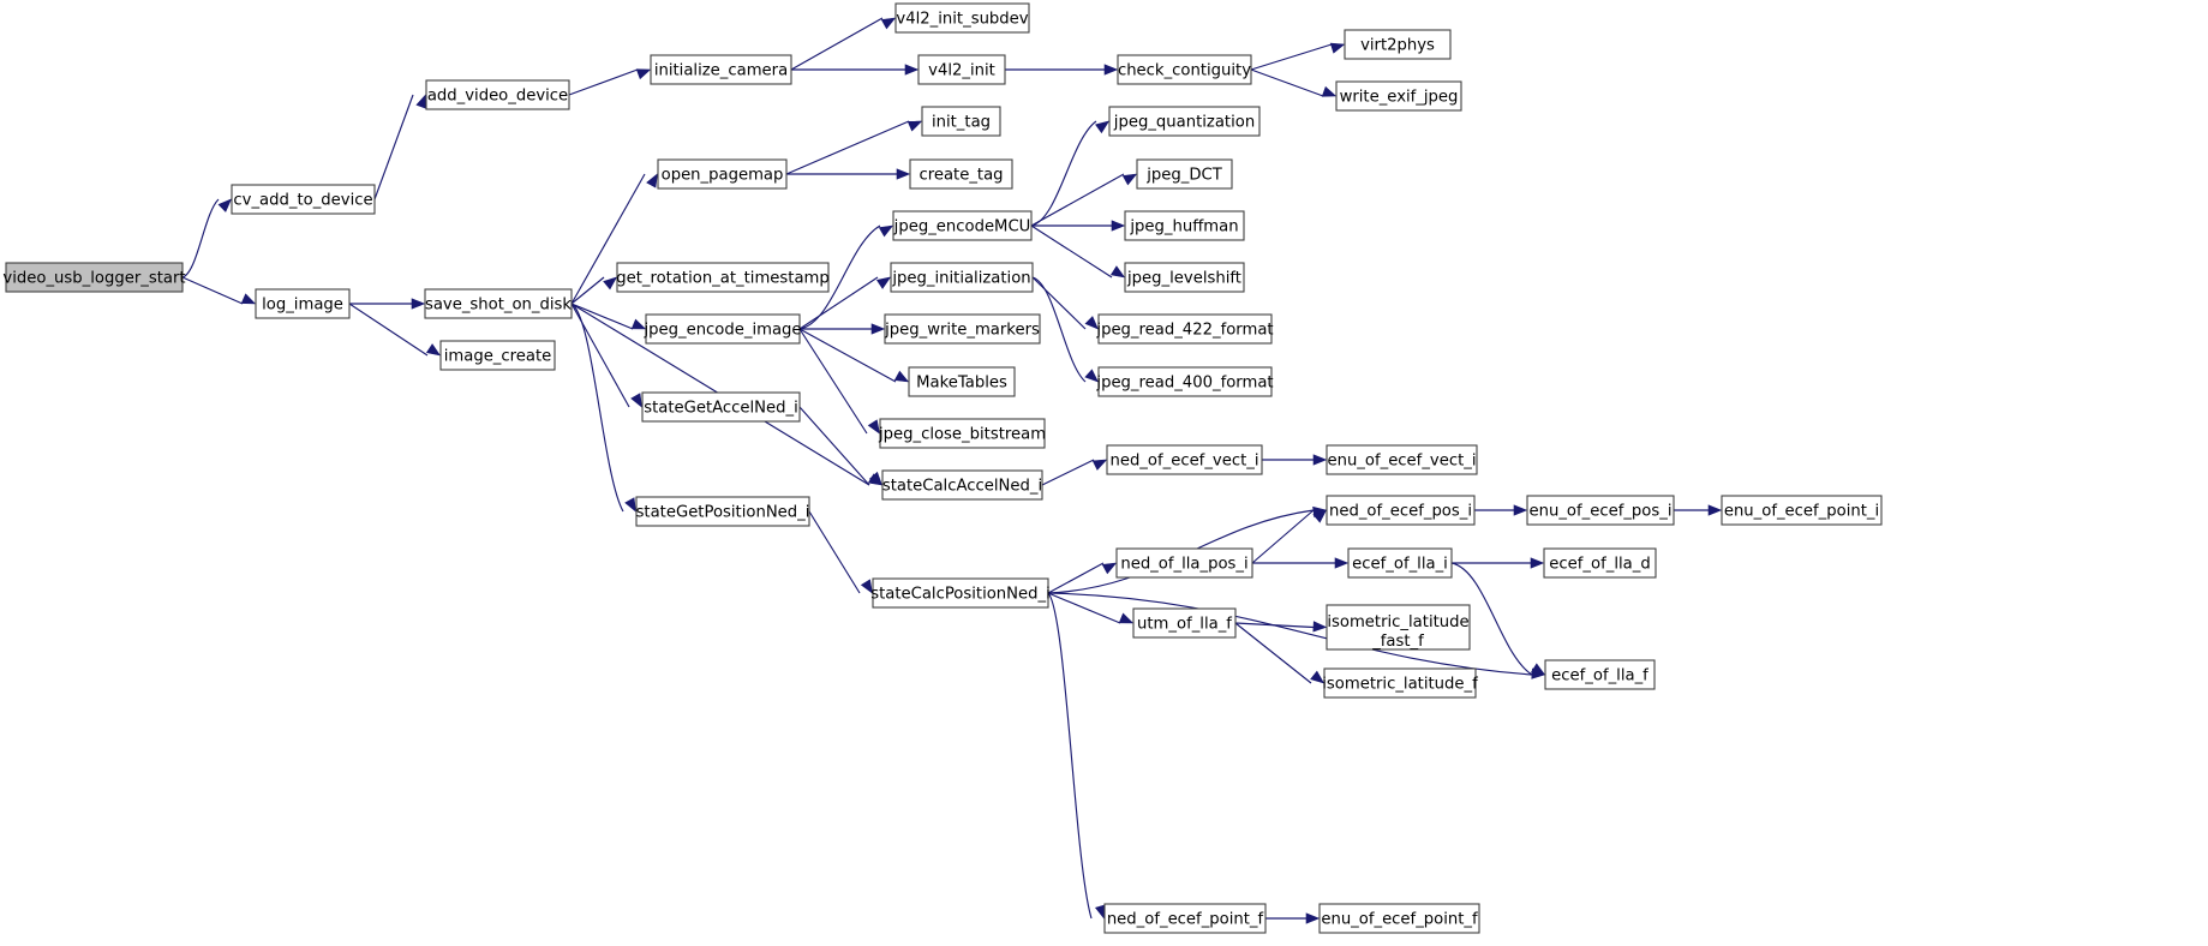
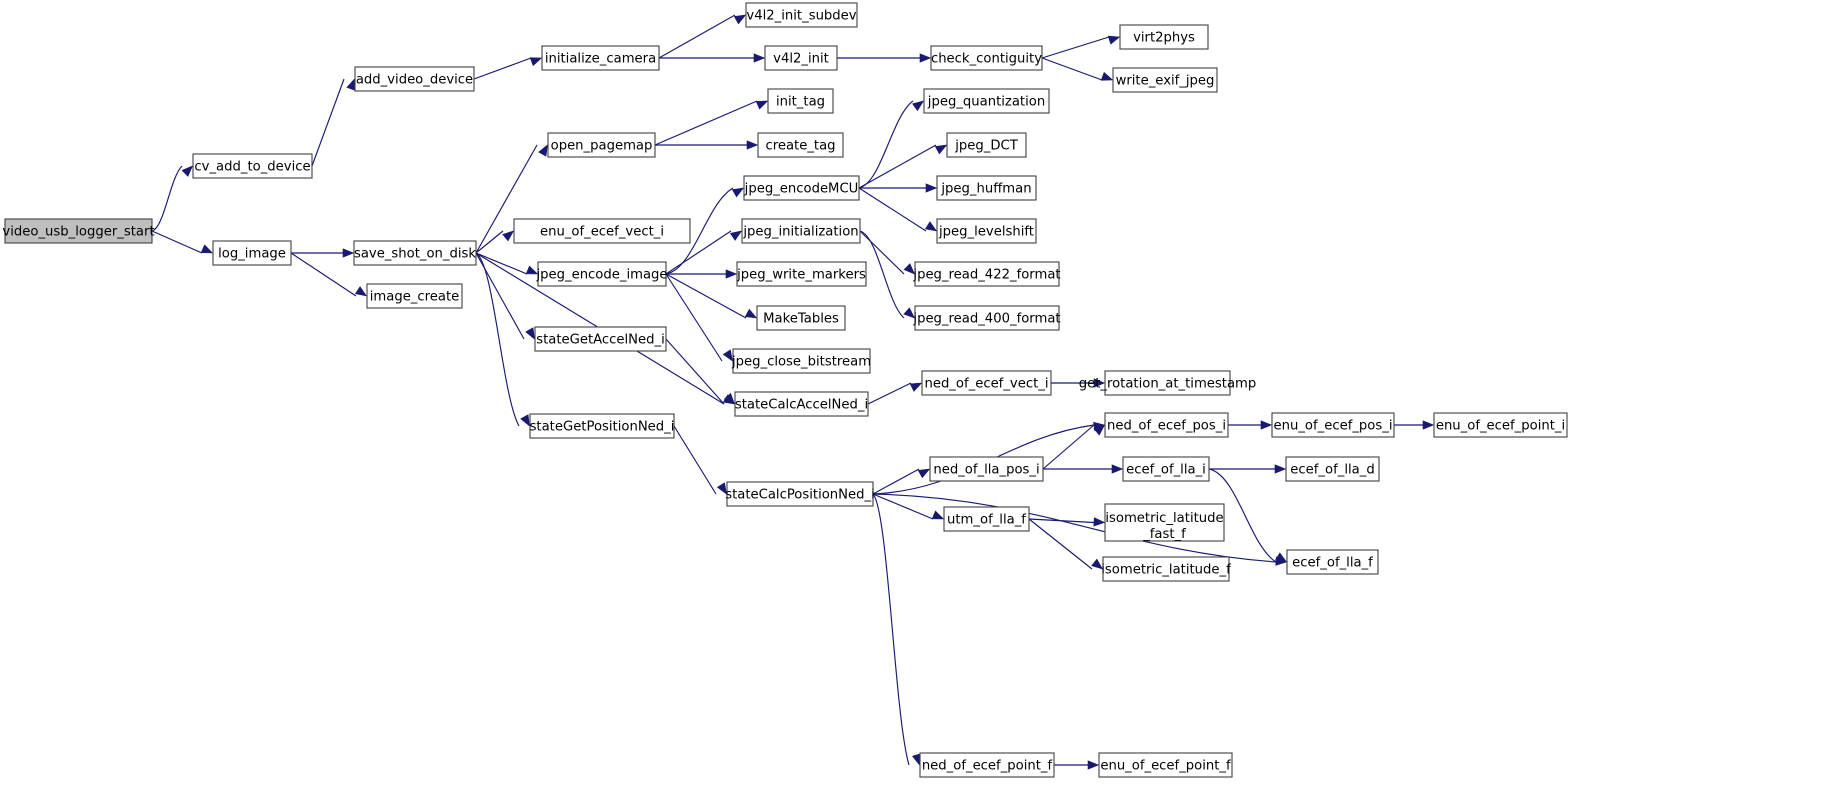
  video_usb_logger_start
  cv_add_to_device
  log_image
  add_video_device
  save_shot_on_disk
  image_create
  initialize_camera
  open_pagemap
- get_rotation_at_timestamp
+ enu_of_ecef_vect_i
  jpeg_encode_image
  stateGetAccelNed_i
  stateGetPositionNed_i
  v4l2_init_subdev
  v4l2_init
  init_tag
  create_tag
  jpeg_encodeMCU
  jpeg_initialization
  jpeg_write_markers
  MakeTables
  jpeg_close_bitstream
  stateCalcAccelNed_i
  stateCalcPositionNed_i
  check_contiguity
  jpeg_quantization
  jpeg_DCT
  jpeg_huffman
  jpeg_levelshift
  jpeg_read_422_format
  jpeg_read_400_format
  ned_of_ecef_vect_i
  ned_of_lla_pos_i
  utm_of_lla_f
  ned_of_ecef_point_f
  virt2phys
  write_exif_jpeg
- enu_of_ecef_vect_i
+ get_rotation_at_timestamp
  ned_of_ecef_pos_i
  ecef_of_lla_i
  isometric_latitude _fast_f
  isometric_latitude_f
  enu_of_ecef_point_f
  enu_of_ecef_pos_i
  ecef_of_lla_d
  ecef_of_lla_f
  enu_of_ecef_point_i
